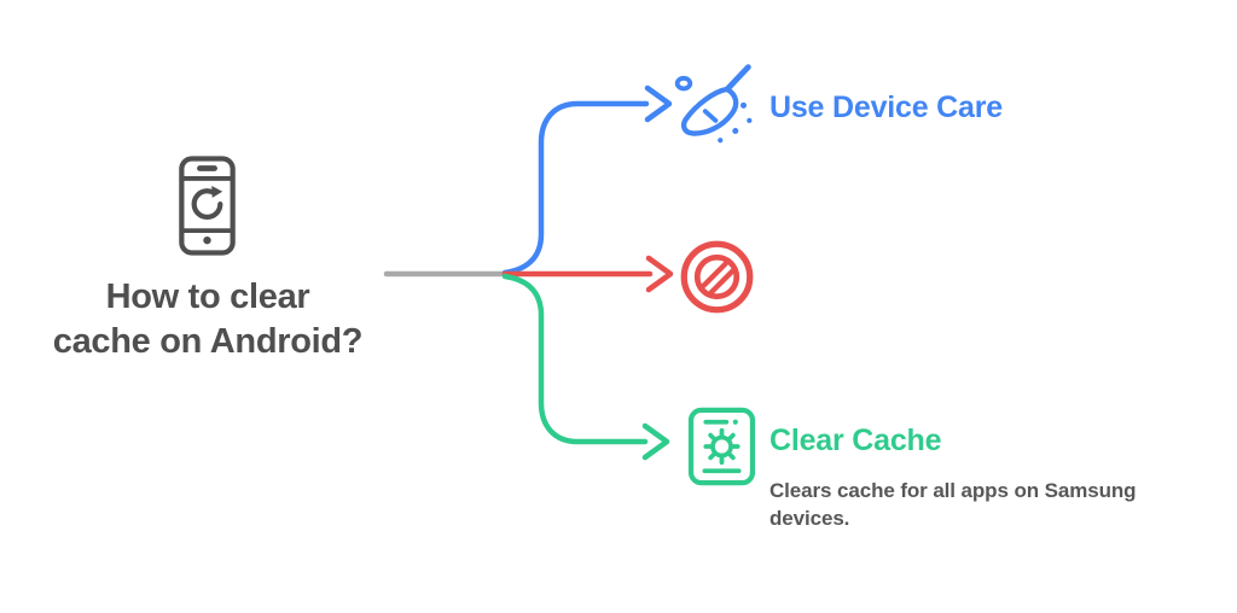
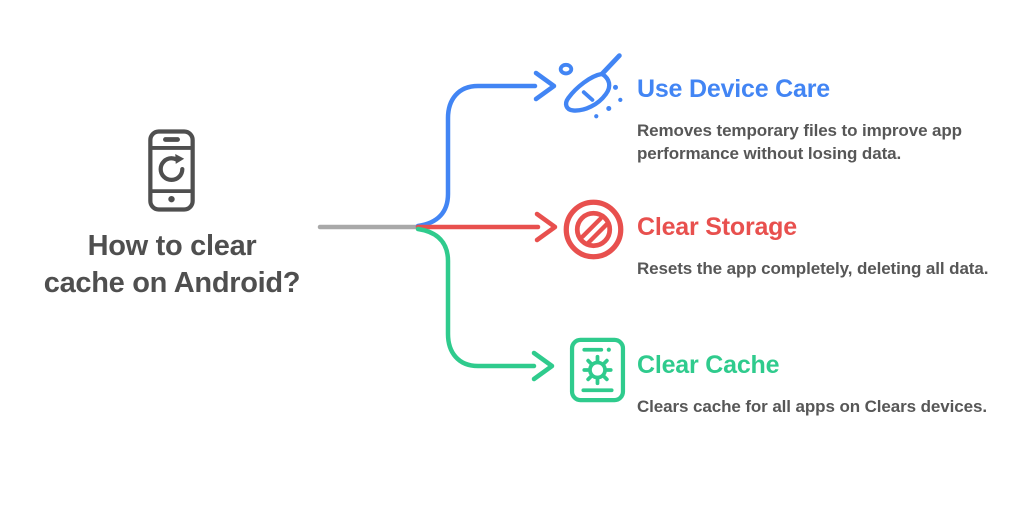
  How to clear
  cache on Android?
  Use Device Care
+ Removes temporary files to improve app performance without losing data.
+ Clear Storage
+ Resets the app completely, deleting all data.
  Clear Cache
- Clears cache for all apps on Samsung devices.
+ Clears cache for all apps on Clears devices.
